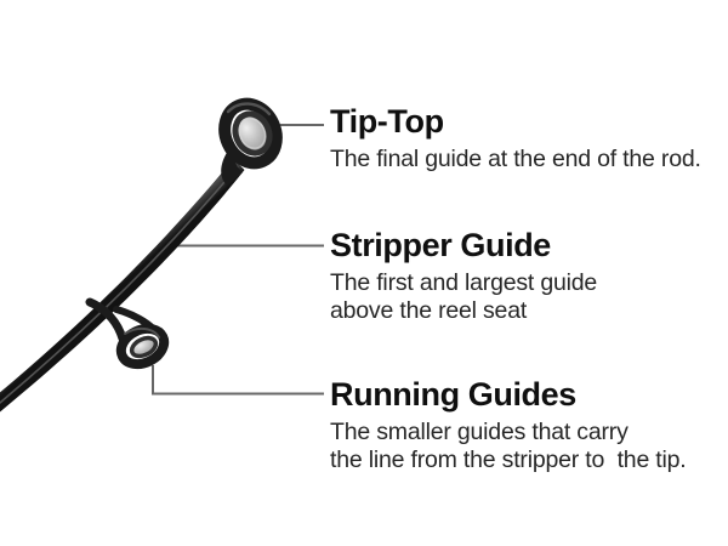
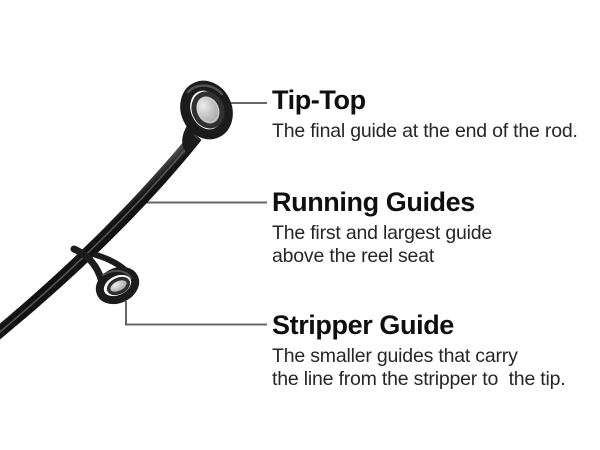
  Tip-Top
  The final guide at the end of the rod.
- Stripper Guide
+ Running Guides
  The first and largest guide
  above the reel seat
- Running Guides
+ Stripper Guide
  The smaller guides that carry
  the line from the stripper to the tip.
